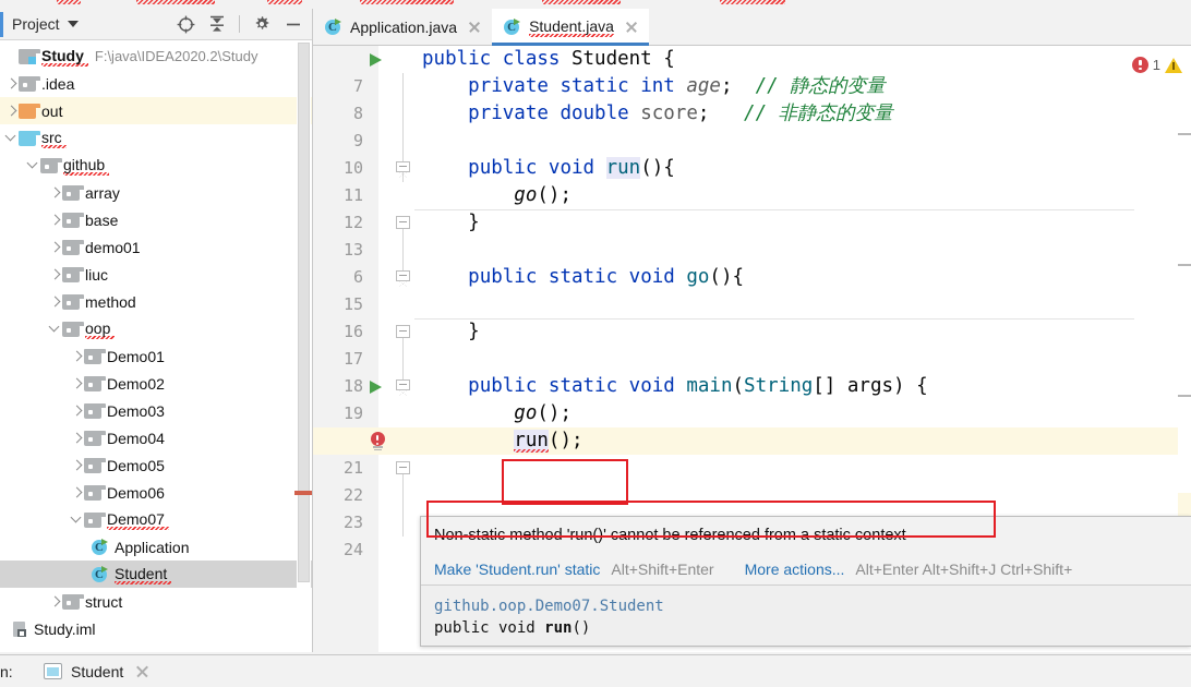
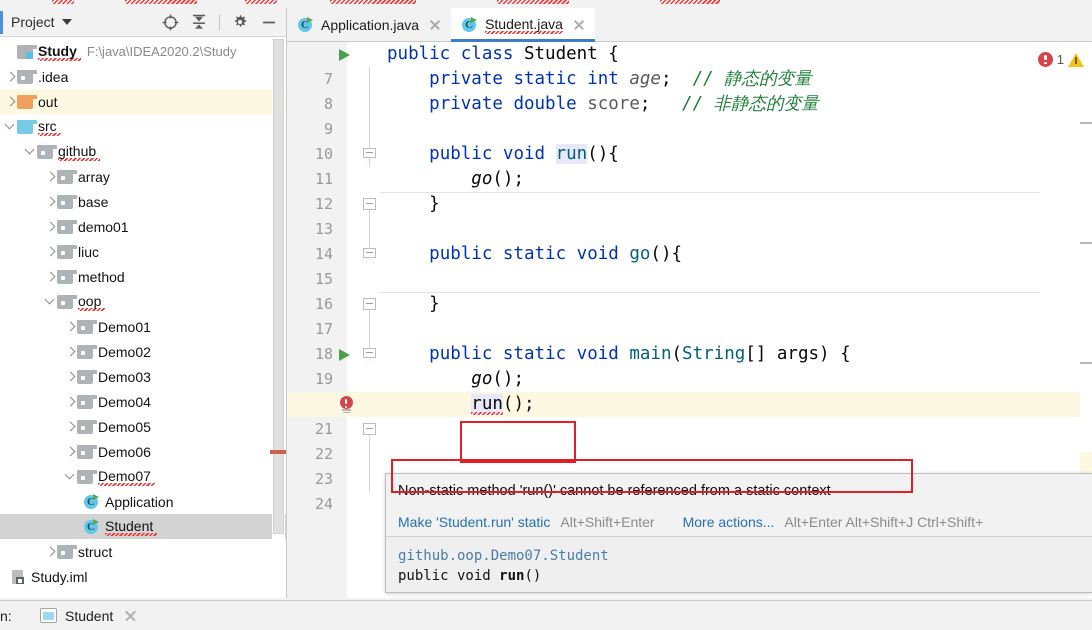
  Project
  Study
  F:\java\IDEA2020.2\Study
  .idea
  out
  src
  github
  array
  base
  demo01
  liuc
  method
  oop
  Demo01
  Demo02
  Demo03
  Demo04
  Demo05
  Demo06
  Demo07
  C
  Application
  C
  Student
  struct
  Study.iml
  C
  Application.java
  C
  Student.java
  7
  public class Student {
  8
  private static int age; // 静态的变量
  9
  private double score; // 非静态的变量
  10
  11
  public void run(){
  12
  go();
  13
  }
- 6
+ 14
  15
  public static void go(){
  16
  17
  }
  18
  19
  public static void main(String[] args) {
  go();
  21
  run();
  22
  23
  24
  1
  Non-static method 'run()' cannot be referenced from a static context
  Make 'Student.run' static
  Alt+Shift+Enter
  More actions...
  Alt+Enter Alt+Shift+J Ctrl+Shift+
  github.oop.Demo07.Student
  public void run()
  n:
  Student
